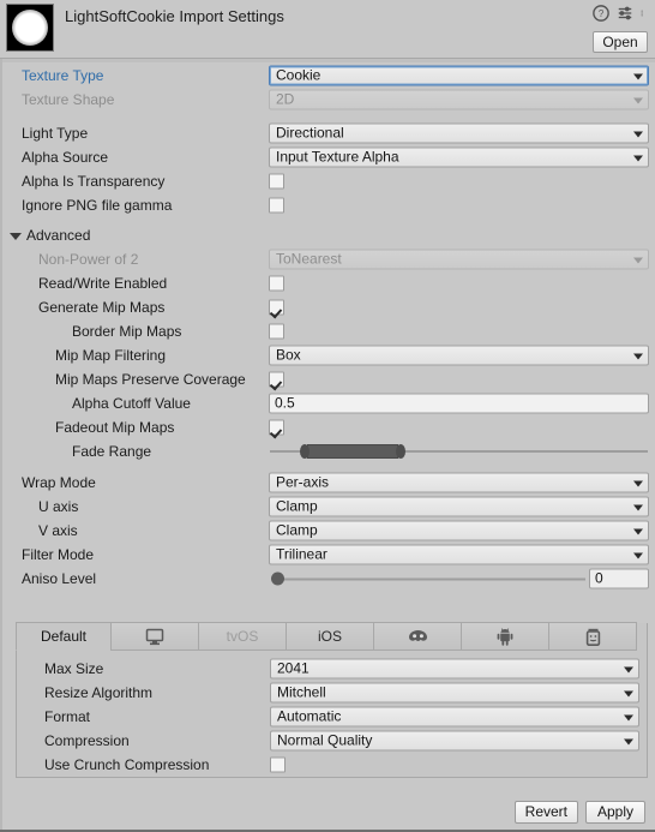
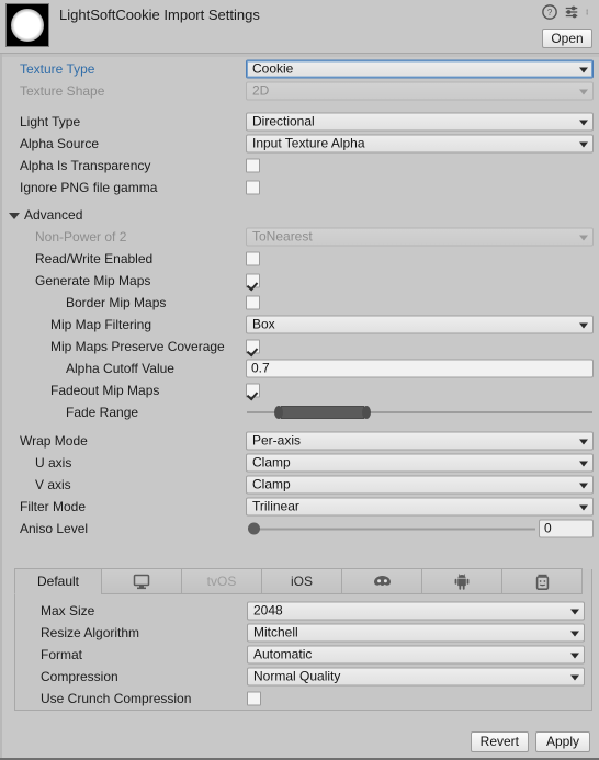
  LightSoftCookie Import Settings
  ?
  Open
  Texture Type
  Cookie
  Texture Shape
  2D
  Light Type
  Directional
  Alpha Source
  Input Texture Alpha
  Alpha Is Transparency
  Ignore PNG file gamma
  Advanced
  Non-Power of 2
  ToNearest
  Read/Write Enabled
  Generate Mip Maps
  Border Mip Maps
  Mip Map Filtering
  Box
  Mip Maps Preserve Coverage
  Alpha Cutoff Value
- 0.5
+ 0.7
  Fadeout Mip Maps
  Fade Range
  Wrap Mode
  Per-axis
  U axis
  Clamp
  V axis
  Clamp
  Filter Mode
  Trilinear
  Aniso Level
  0
  Default
  tvOS
  iOS
  Max Size
- 2041
+ 2048
  Resize Algorithm
  Mitchell
  Format
  Automatic
  Compression
  Normal Quality
  Use Crunch Compression
  Revert
  Apply
